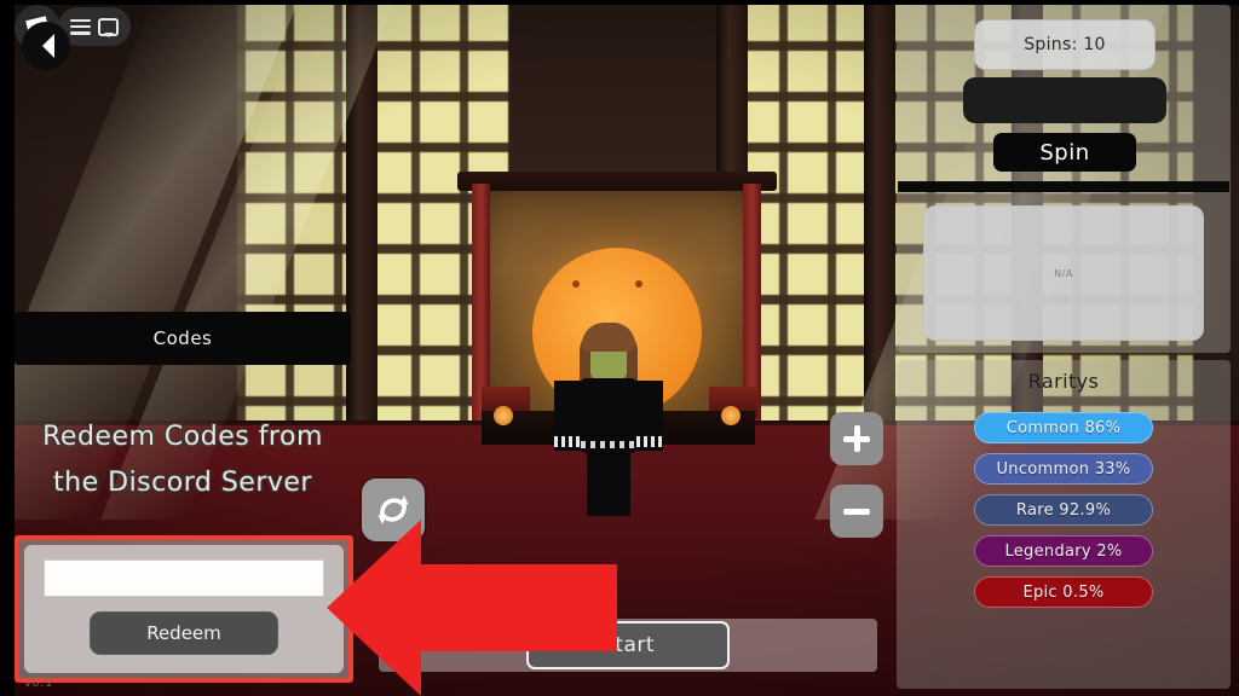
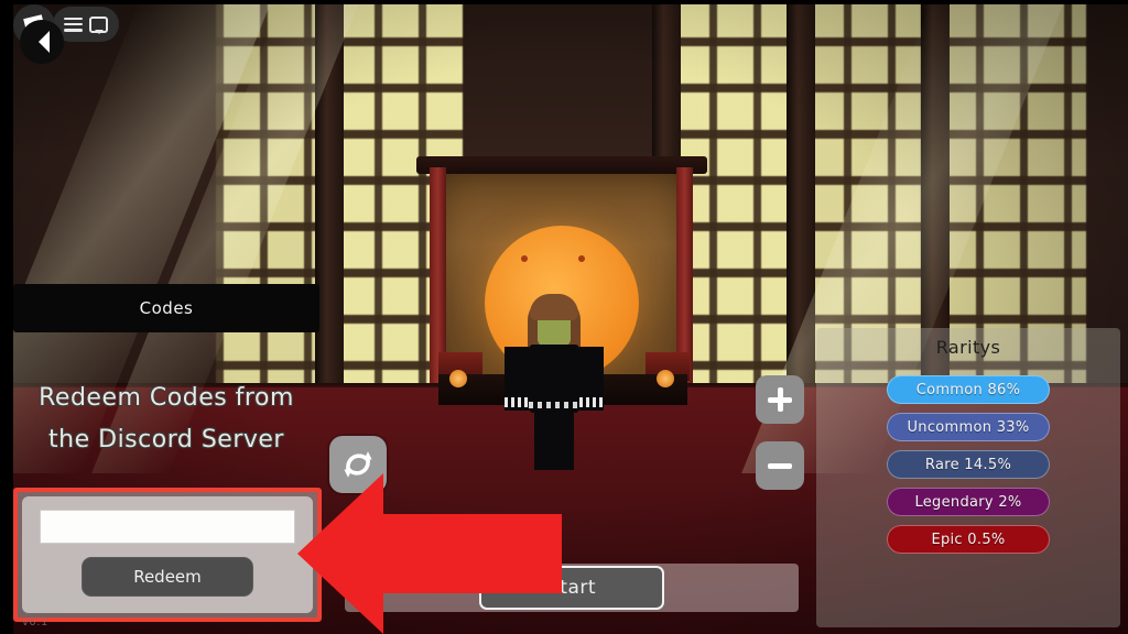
  Codes
  Redeem Codes from
  the Discord Server
  Redeem
  v0.1
  tart
- Spins: 10
- Spin
- N/A
  Raritys
  Common 86%
  Uncommon 33%
- Rare 92.9%
+ Rare 14.5%
  Legendary 2%
  Epic 0.5%
